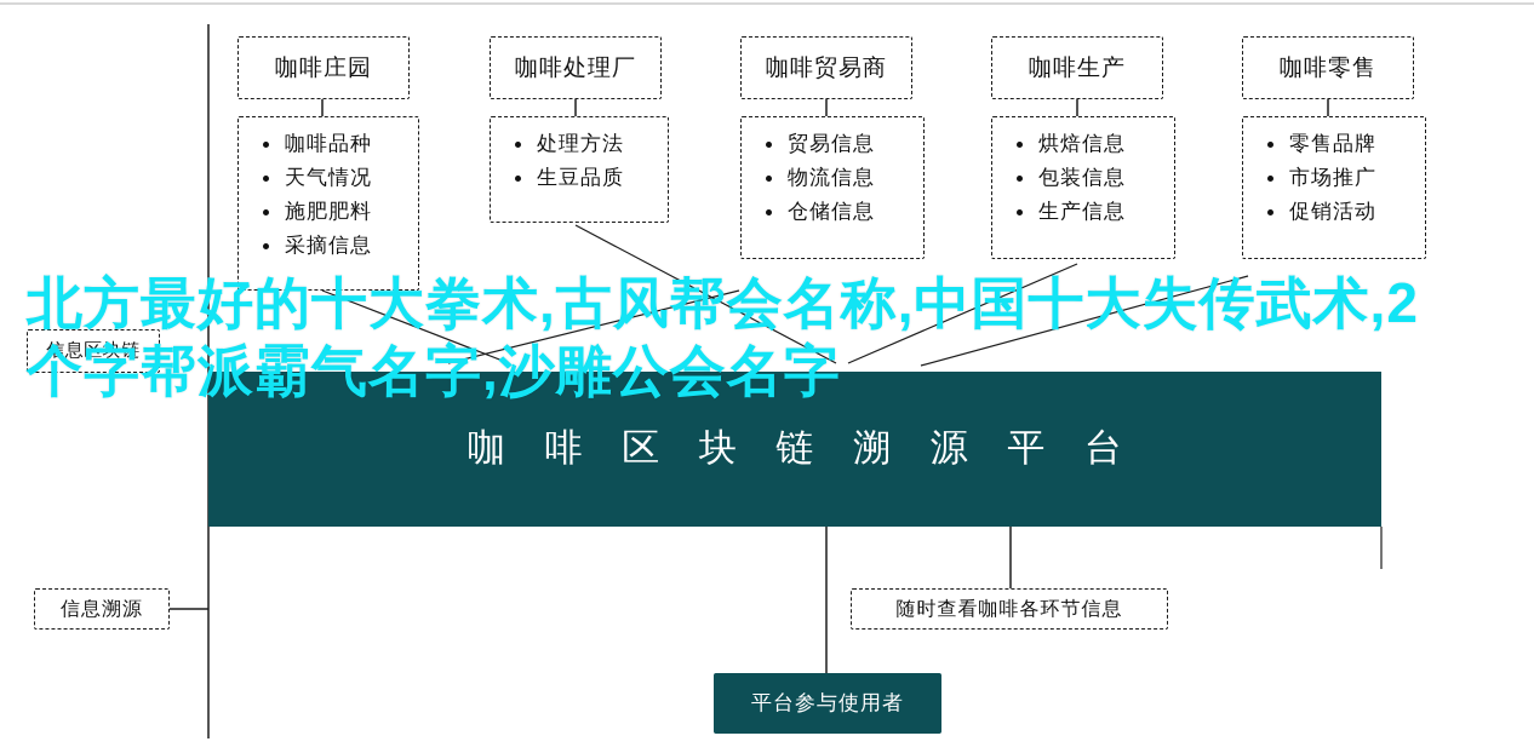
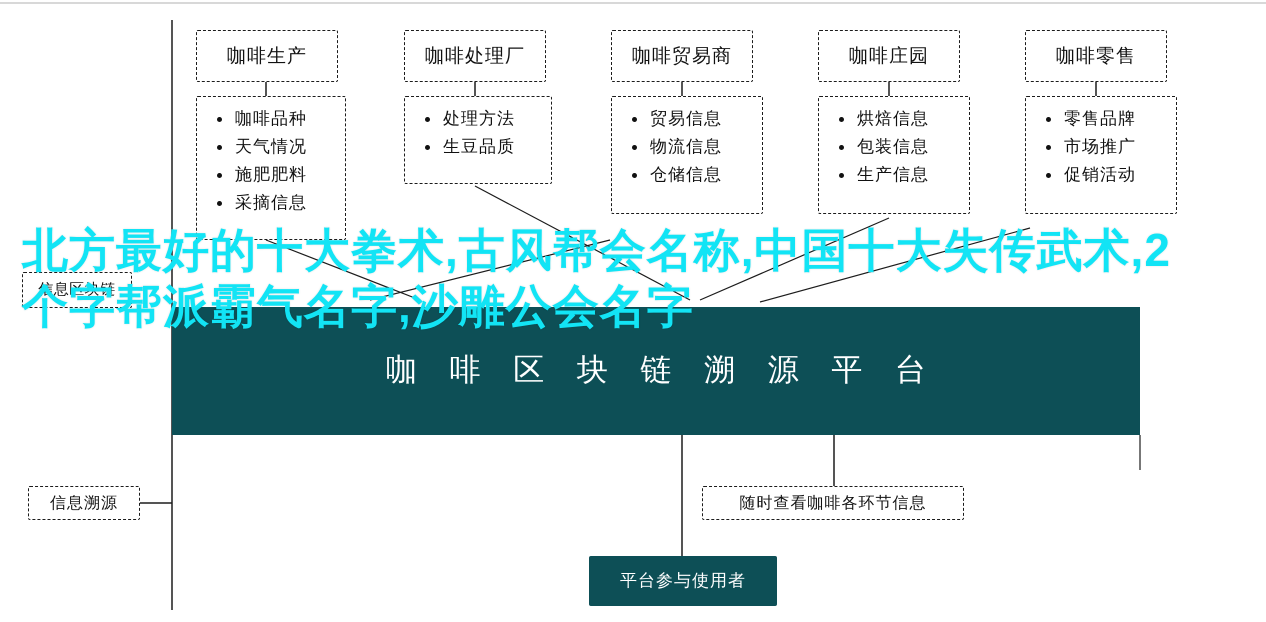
- 咖啡庄园
+ 咖啡生产
  咖啡品种
  天气情况
  施肥肥料
  采摘信息
  咖啡处理厂
  处理方法
  生豆品质
  咖啡贸易商
  贸易信息
  物流信息
  仓储信息
- 咖啡生产
+ 咖啡庄园
  烘焙信息
  包装信息
  生产信息
  咖啡零售
  零售品牌
  市场推广
  促销活动
  信息区块链
  咖 啡 区 块 链 溯 源 平 台
  信息溯源
  随时查看咖啡各环节信息
  平台参与使用者
  北方最好的十大拳术,古风帮会名称,中国十大失传武术,2个字帮派霸气名字,沙雕公会名字
